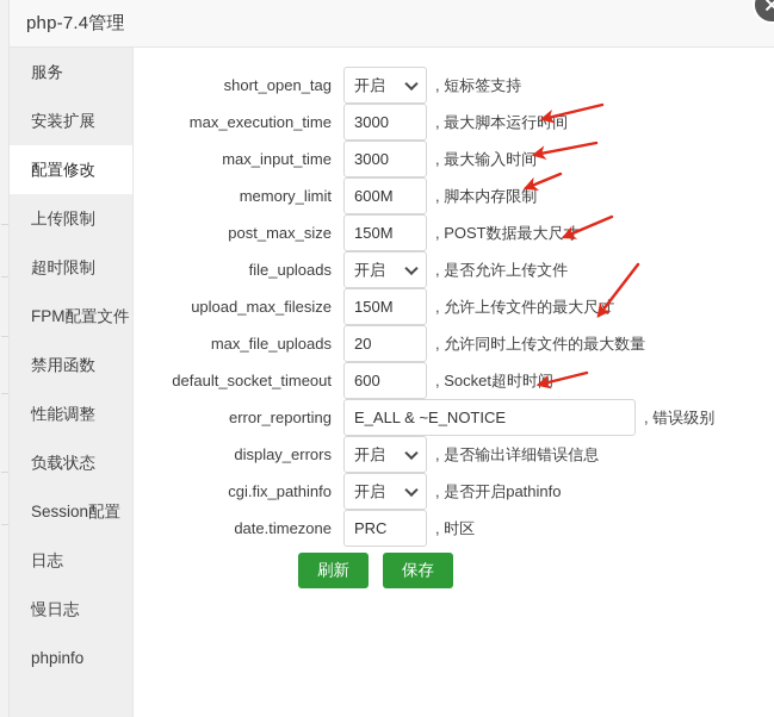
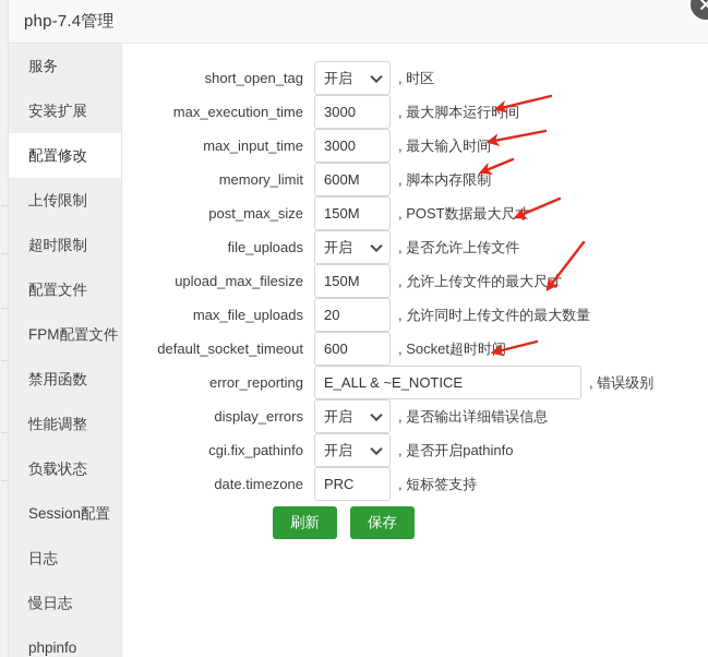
  php-7.4管理
  服务
  安装扩展
  配置修改
  上传限制
  超时限制
+ 配置文件
  FPM配置文件
  禁用函数
  性能调整
  负载状态
  Session配置
  日志
  慢日志
  phpinfo
  short_open_tag
  开启
- , 短标签支持
+ , 时区
  max_execution_time
  3000
  , 最大脚本运行时间
  max_input_time
  3000
  , 最大输入时间
  memory_limit
  600M
  , 脚本内存限制
  post_max_size
  150M
  , POST数据最大尺寸
  file_uploads
  开启
  , 是否允许上传文件
  upload_max_filesize
  150M
  , 允许上传文件的最大尺
  max_file_uploads
  20
  , 允许同时上传文件的最大数量
  default_socket_timeout
  600
  , Socket超时时间
  error_reporting
  E_ALL & ~E_NOTICE
  , 错误级别
  display_errors
  开启
  , 是否输出详细错误信息
  cgi.fix_pathinfo
  开启
  , 是否开启pathinfo
  date.timezone
  PRC
- , 时区
+ , 短标签支持
  刷新
  保存
